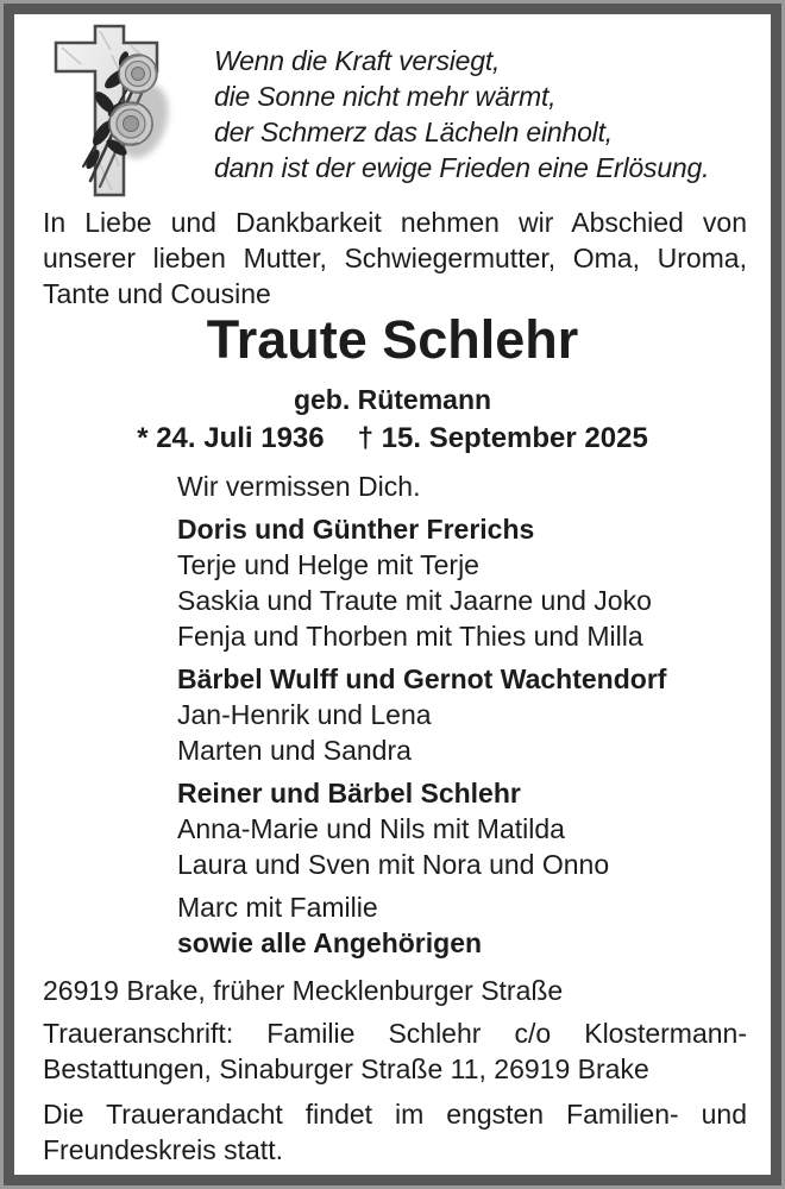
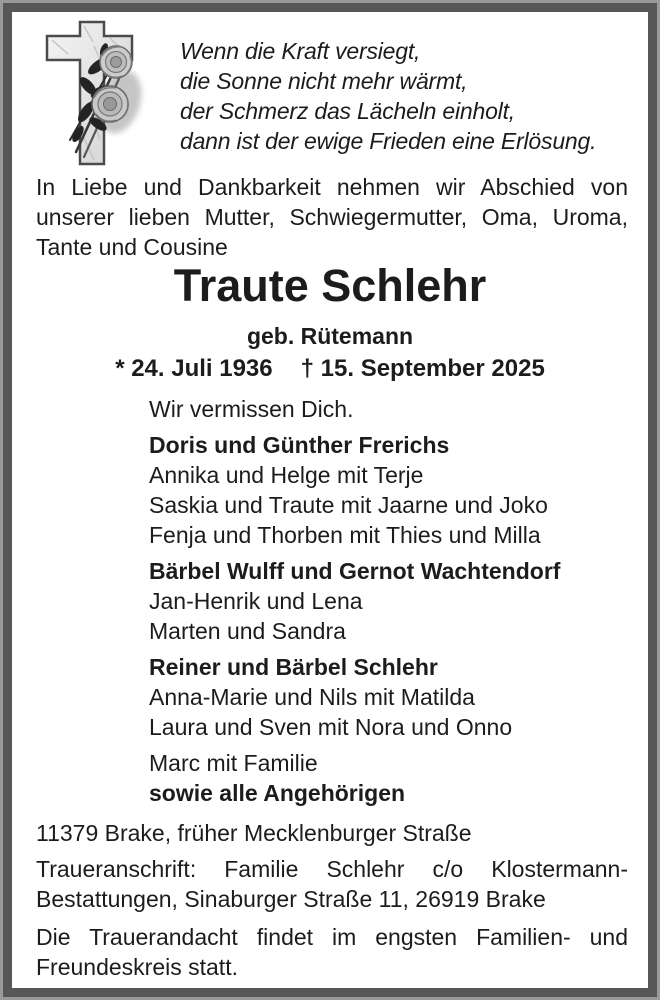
  Wenn die Kraft versiegt,
  die Sonne nicht mehr wärmt,
  der Schmerz das Lächeln einholt,
  dann ist der ewige Frieden eine Erlösung.
  In Liebe und Dankbarkeit nehmen wir Abschied von
  unserer lieben Mutter, Schwiegermutter, Oma, Uroma,
  Tante und Cousine
  Traute Schlehr
  geb. Rütemann
  * 24. Juli 1936 † 15. September 2025
  Wir vermissen Dich.
  Doris und Günther Frerichs
- Terje und Helge mit Terje
+ Annika und Helge mit Terje
  Saskia und Traute mit Jaarne und Joko
  Fenja und Thorben mit Thies und Milla
  Bärbel Wulff und Gernot Wachtendorf
  Jan-Henrik und Lena
  Marten und Sandra
  Reiner und Bärbel Schlehr
  Anna-Marie und Nils mit Matilda
  Laura und Sven mit Nora und Onno
  Marc mit Familie
  sowie alle Angehörigen
- 26919 Brake, früher Mecklenburger Straße
+ 11379 Brake, früher Mecklenburger Straße
  Traueranschrift: Familie Schlehr c/o Klostermann-
  Bestattungen, Sinaburger Straße 11, 26919 Brake
  Die Trauerandacht findet im engsten Familien- und
  Freundeskreis statt.
